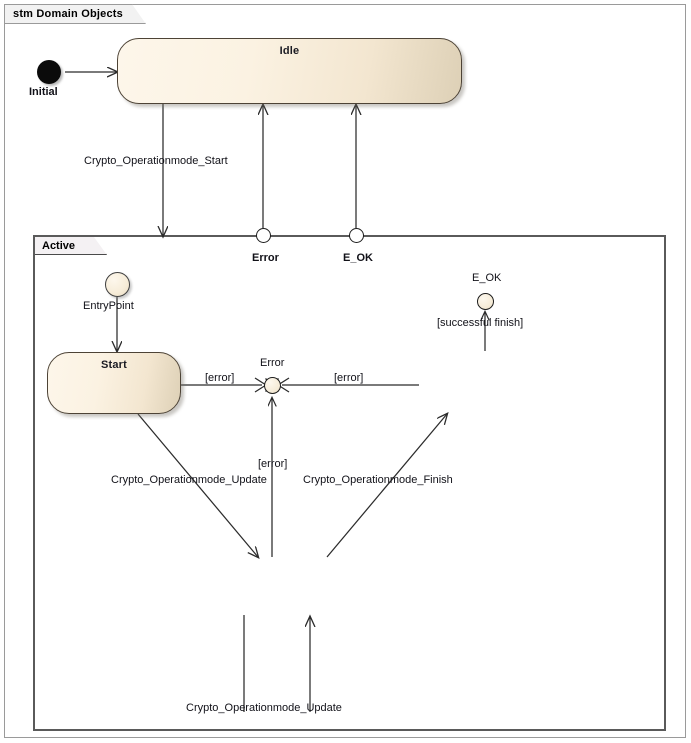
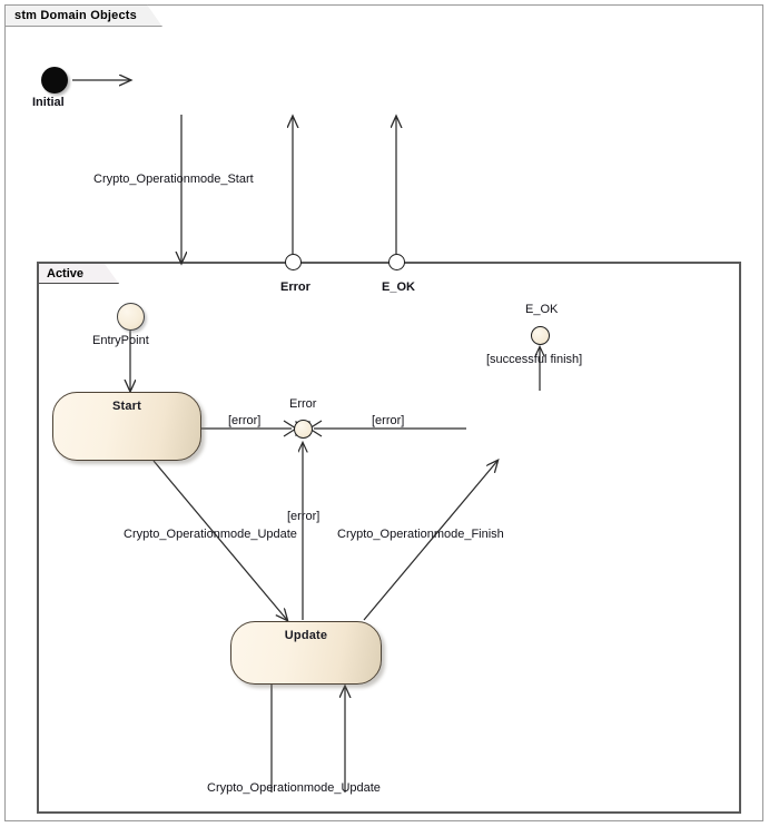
  stm Domain Objects
  Active
  Initial
- Idle
  Crypto_Operationmode_Start
  Error
  E_OK
  EntryPoint
  Start
+ Update
  Error
  E_OK
  [successful finish]
  [error]
  [error]
  [error]
  Crypto_Operationmode_Update
  Crypto_Operationmode_Finish
  Crypto_Operationmode_Update
